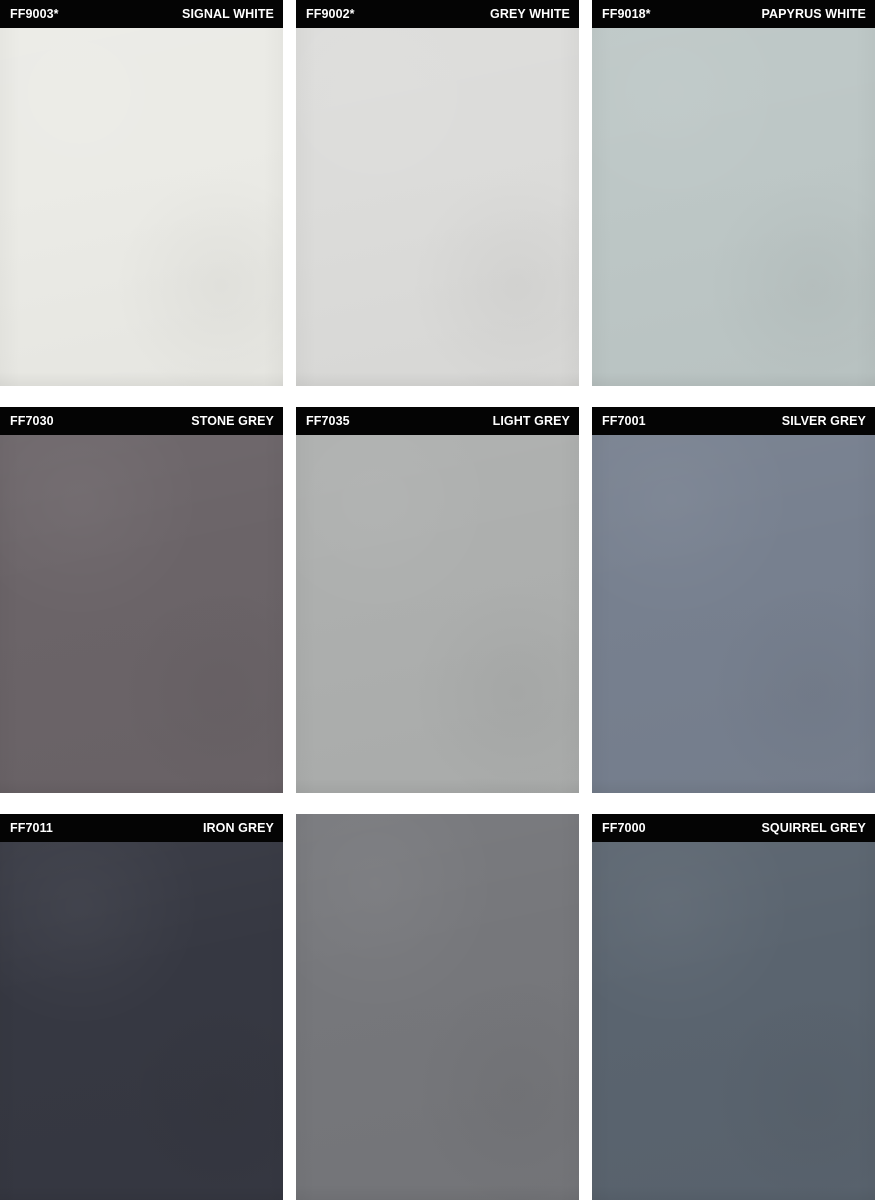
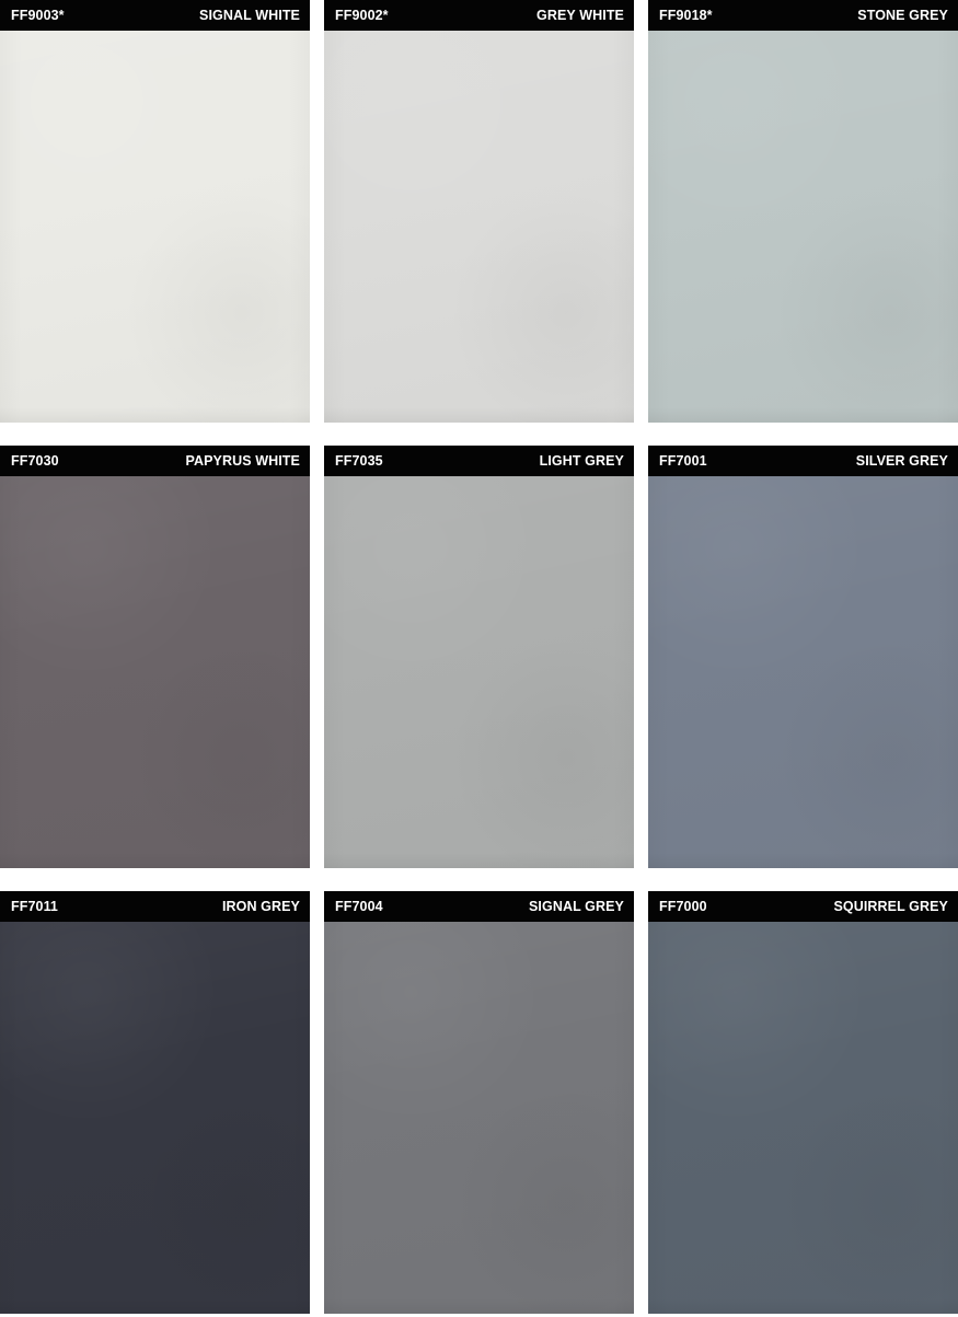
  FF9003*
  SIGNAL WHITE
  FF9002*
  GREY WHITE
  FF9018*
- PAPYRUS WHITE
+ STONE GREY
  FF7030
- STONE GREY
+ PAPYRUS WHITE
  FF7035
  LIGHT GREY
  FF7001
  SILVER GREY
  FF7011
  IRON GREY
+ FF7004
+ SIGNAL GREY
  FF7000
  SQUIRREL GREY
